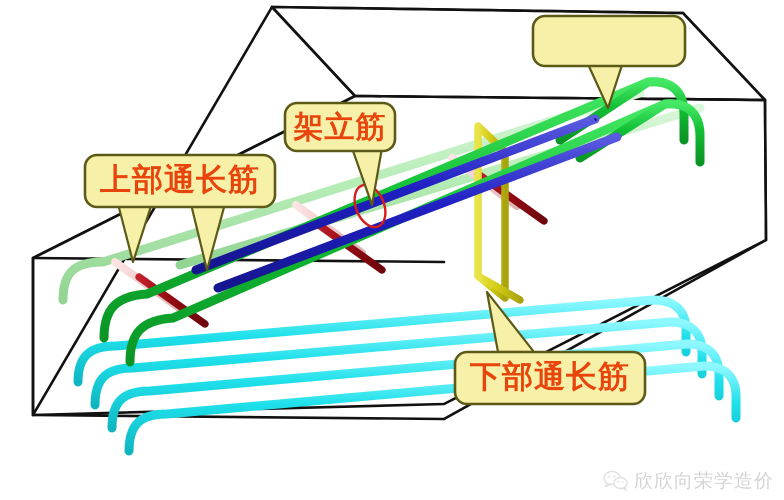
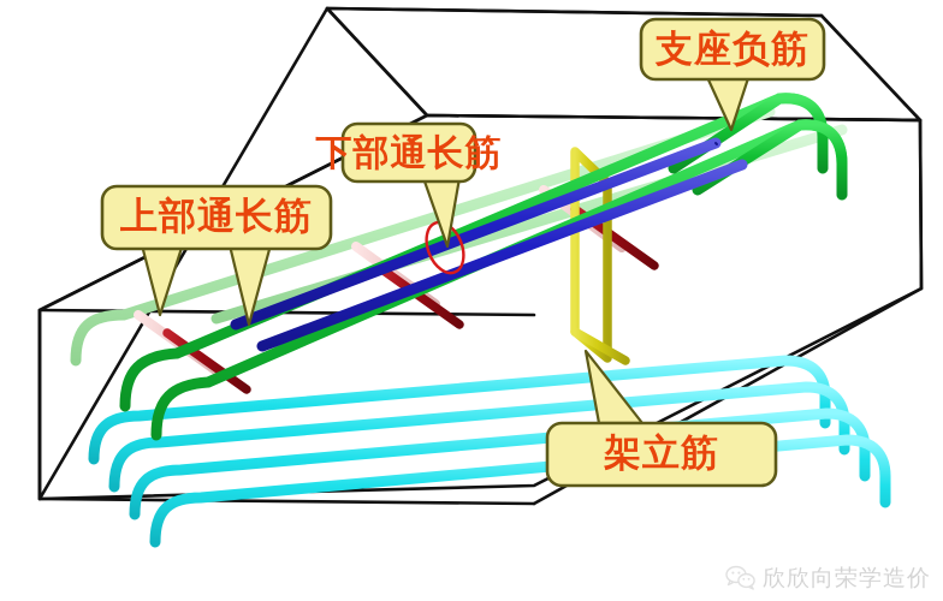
  上部通长筋
- 架立筋
+ 下部通长筋
+ 支座负筋
- 下部通长筋
+ 架立筋
  欣欣向荣学造价
